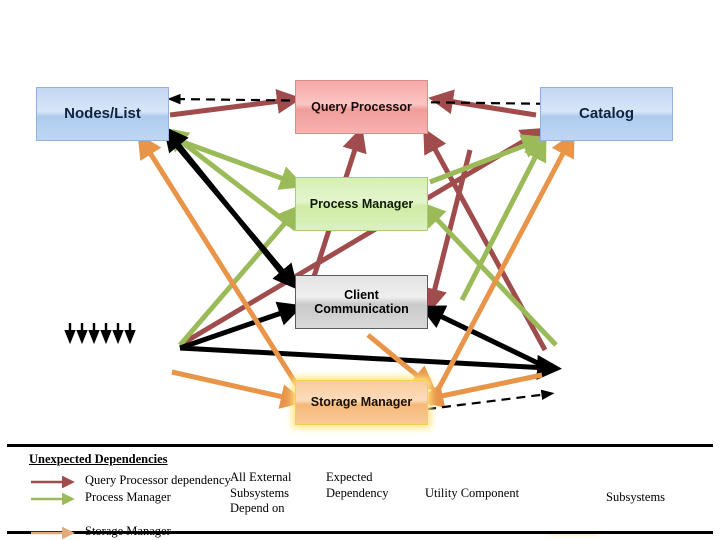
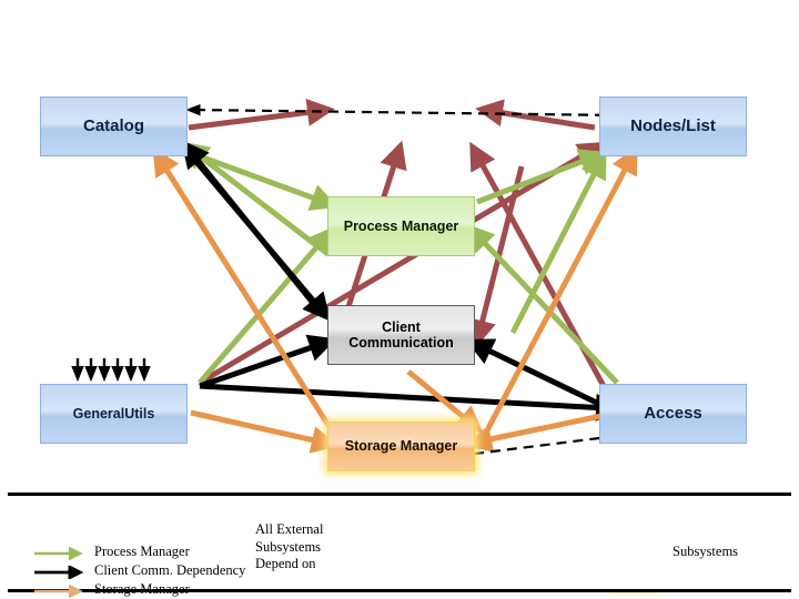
- Nodes/List
+ Catalog
- Query Processor
- Catalog
+ Nodes/List
  Process Manager
  Client Communication
+ GeneralUtils
+ Access
  Storage Manager
- Unexpected Dependencies
- Query Processor dependency
  Process Manager
+ Client Comm. Dependency
  Storage Manager
  All External
  Subsystems
  Depend on
- Expected
- Dependency
- Utility Component
  Subsystems
